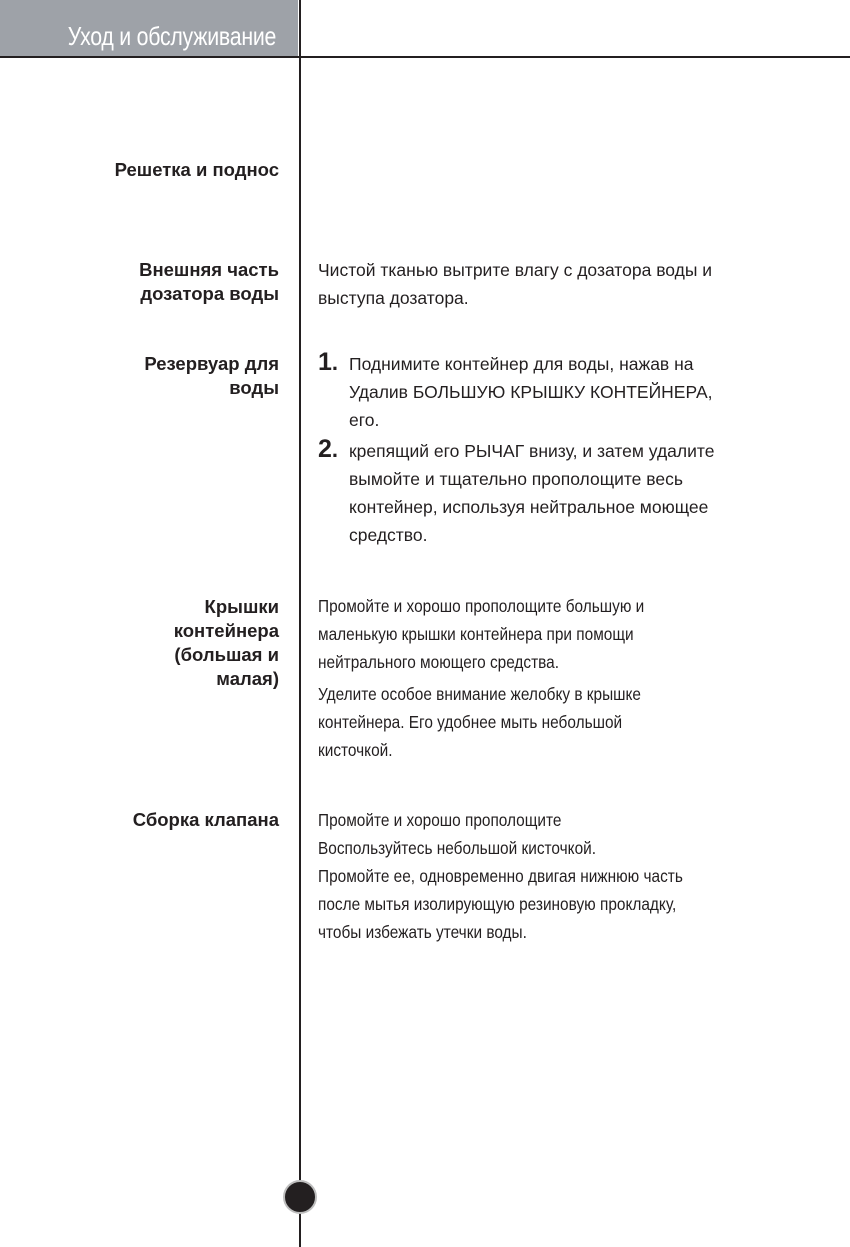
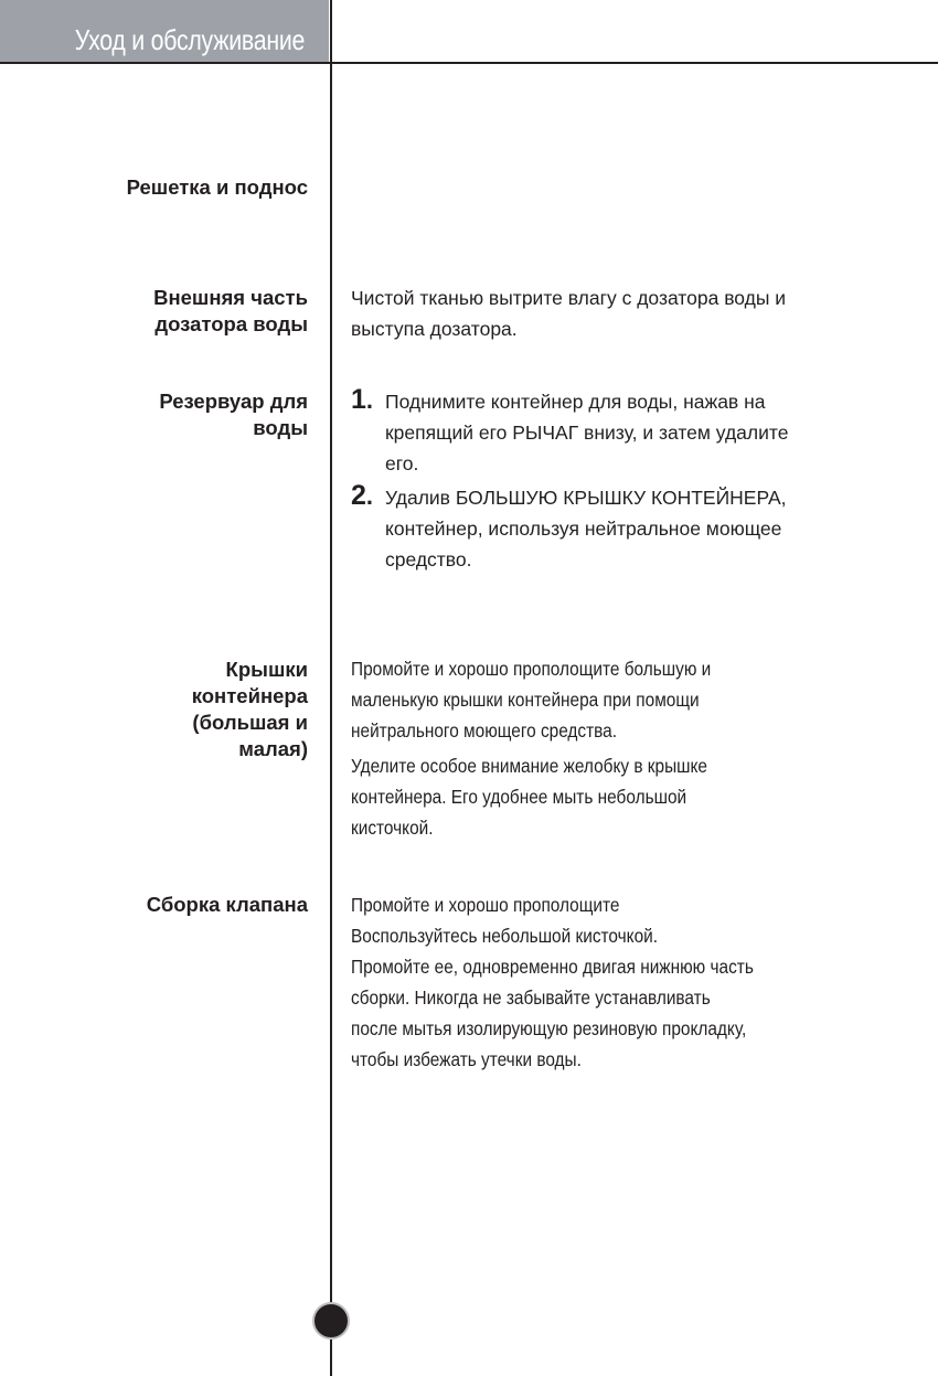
  Уход и обслуживание
  Решетка и поднос
  Внешняя часть
  дозатора воды
  Чистой тканью вытрите влагу с дозатора воды и
  выступа дозатора.
  Резервуар для
  воды
  1.
  Поднимите контейнер для воды, нажав на
- Удалив БОЛЬШУЮ КРЫШКУ КОНТЕЙНЕРА,
+ крепящий его РЫЧАГ внизу, и затем удалите
  его.
  2.
- крепящий его РЫЧАГ внизу, и затем удалите
+ Удалив БОЛЬШУЮ КРЫШКУ КОНТЕЙНЕРА,
- вымойте и тщательно прополощите весь
  контейнер, используя нейтральное моющее
  средство.
  Крышки
  контейнера
  (большая и
  малая)
  Промойте и хорошо прополощите большую и
  маленькую крышки контейнера при помощи
  нейтрального моющего средства.
  Уделите особое внимание желобку в крышке
  контейнера. Его удобнее мыть небольшой
  кисточкой.
  Сборка клапана
  Промойте и хорошо прополощите
  Воспользуйтесь небольшой кисточкой.
  Промойте ее, одновременно двигая нижнюю часть
+ сборки. Никогда не забывайте устанавливать
  после мытья изолирующую резиновую прокладку,
  чтобы избежать утечки воды.
